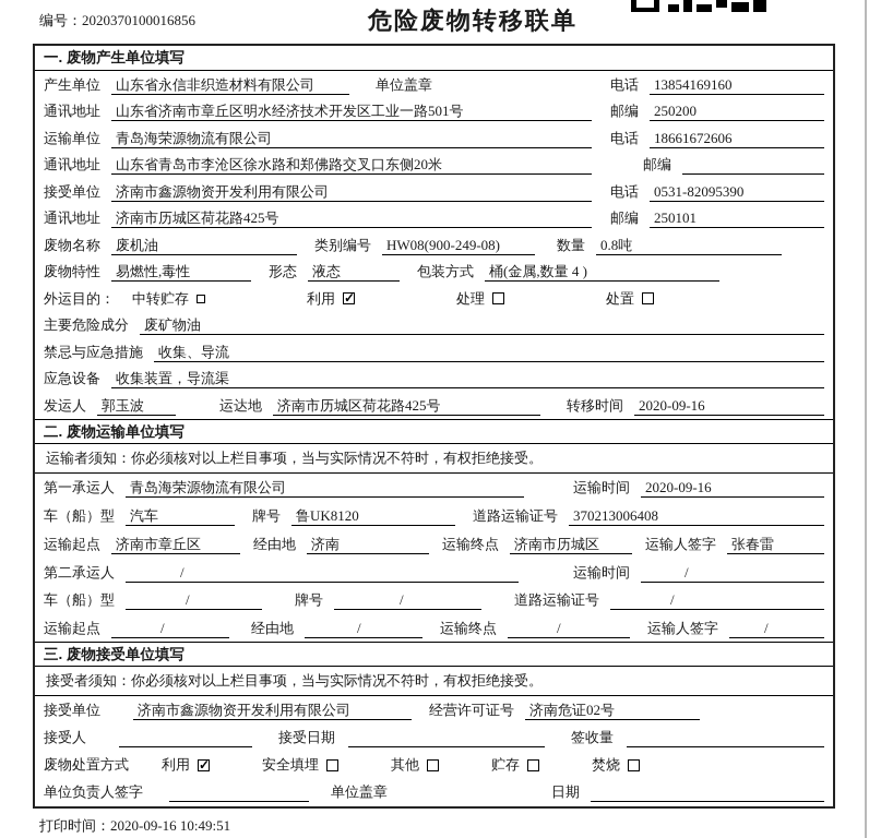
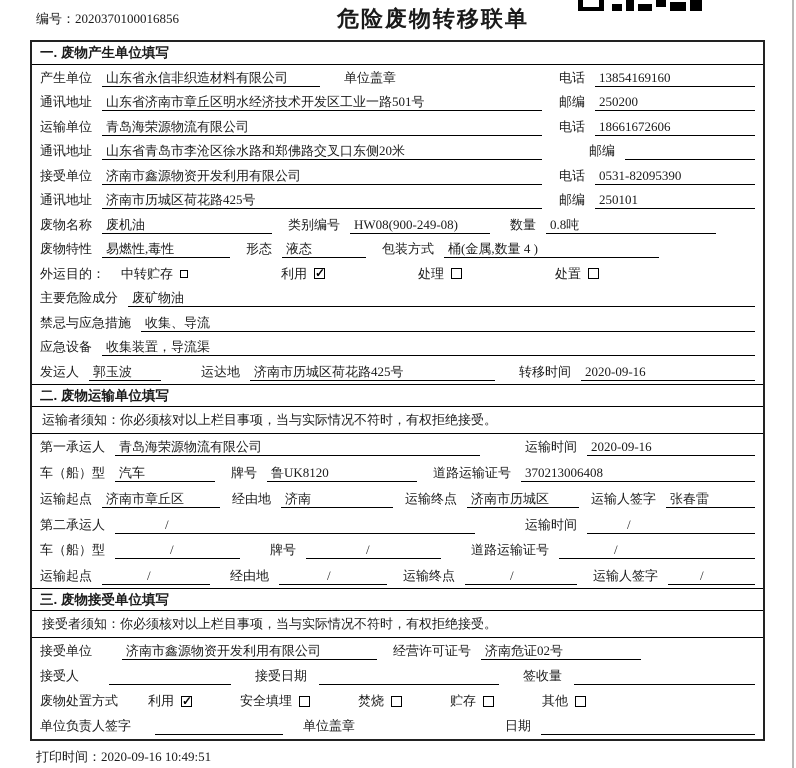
  编号：2020370100016856
  危险废物转移联单
  一. 废物产生单位填写
  产生单位
  山东省永信非织造材料有限公司
  单位盖章
  电话
  13854169160
  通讯地址
  山东省济南市章丘区明水经济技术开发区工业一路501号
  邮编
  250200
  运输单位
  青岛海荣源物流有限公司
  电话
  18661672606
  通讯地址
  山东省青岛市李沧区徐水路和郑佛路交叉口东侧20米
  邮编
  接受单位
  济南市鑫源物资开发利用有限公司
  电话
  0531-82095390
  通讯地址
  济南市历城区荷花路425号
  邮编
  250101
  废物名称
  废机油
  类别编号
  HW08(900-249-08)
  数量
  0.8吨
  废物特性
  易燃性,毒性
  形态
  液态
  包装方式
  桶(金属,数量 4 )
  外运目的：
  中转贮存
  利用
  处理
  处置
  主要危险成分
  废矿物油
  禁忌与应急措施
  收集、导流
  应急设备
  收集装置，导流渠
  发运人
  郭玉波
  运达地
  济南市历城区荷花路425号
  转移时间
  2020-09-16
  二. 废物运输单位填写
  运输者须知：你必须核对以上栏目事项，当与实际情况不符时，有权拒绝接受。
  第一承运人
  青岛海荣源物流有限公司
  运输时间
  2020-09-16
  车（船）型
  汽车
  牌号
  鲁UK8120
  道路运输证号
  370213006408
  运输起点
  济南市章丘区
  经由地
  济南
  运输终点
  济南市历城区
  运输人签字
  张春雷
  第二承运人
  /
  运输时间
  /
  车（船）型
  /
  牌号
  /
  道路运输证号
  /
  运输起点
  /
  经由地
  /
  运输终点
  /
  运输人签字
  /
  三. 废物接受单位填写
  接受者须知：你必须核对以上栏目事项，当与实际情况不符时，有权拒绝接受。
  接受单位
  济南市鑫源物资开发利用有限公司
  经营许可证号
  济南危证02号
  接受人
  接受日期
  签收量
  废物处置方式
  利用
  安全填埋
- 其他
+ 焚烧
  贮存
- 焚烧
+ 其他
  单位负责人签字
  单位盖章
  日期
  打印时间：2020-09-16 10:49:51
